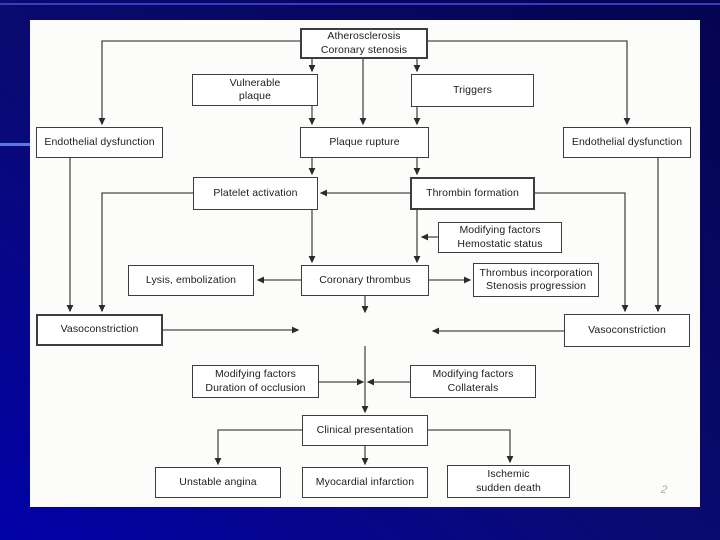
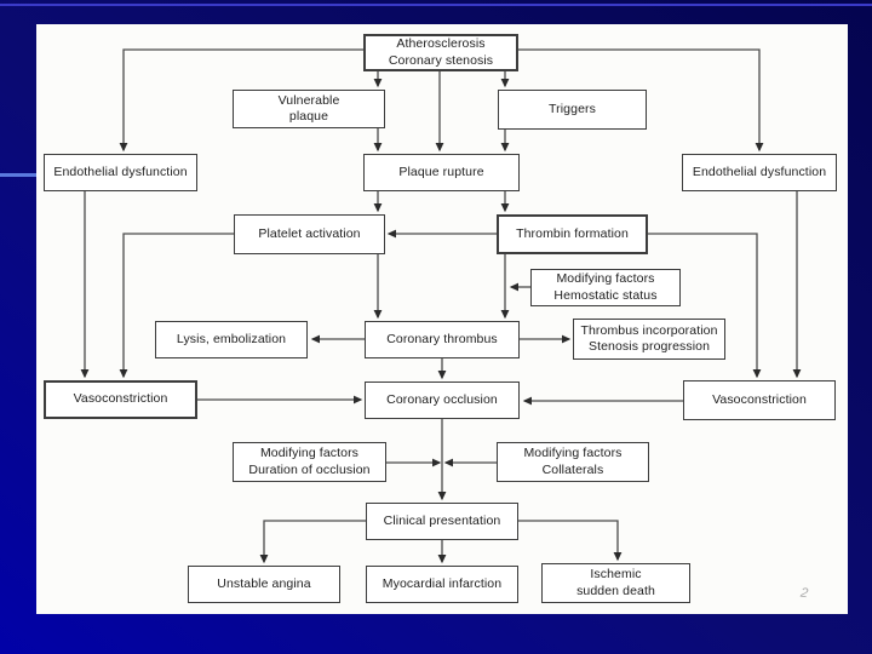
  Atherosclerosis
  Coronary stenosis
  Vulnerable
  plaque
  Triggers
  Endothelial dysfunction
  Plaque rupture
  Endothelial dysfunction
  Platelet activation
  Thrombin formation
  Modifying factors
  Hemostatic status
  Lysis, embolization
  Coronary thrombus
  Thrombus incorporation
  Stenosis progression
  Vasoconstriction
+ Coronary occlusion
  Vasoconstriction
  Modifying factors
  Duration of occlusion
  Modifying factors
  Collaterals
  Clinical presentation
  Unstable angina
  Myocardial infarction
  Ischemic
  sudden death
